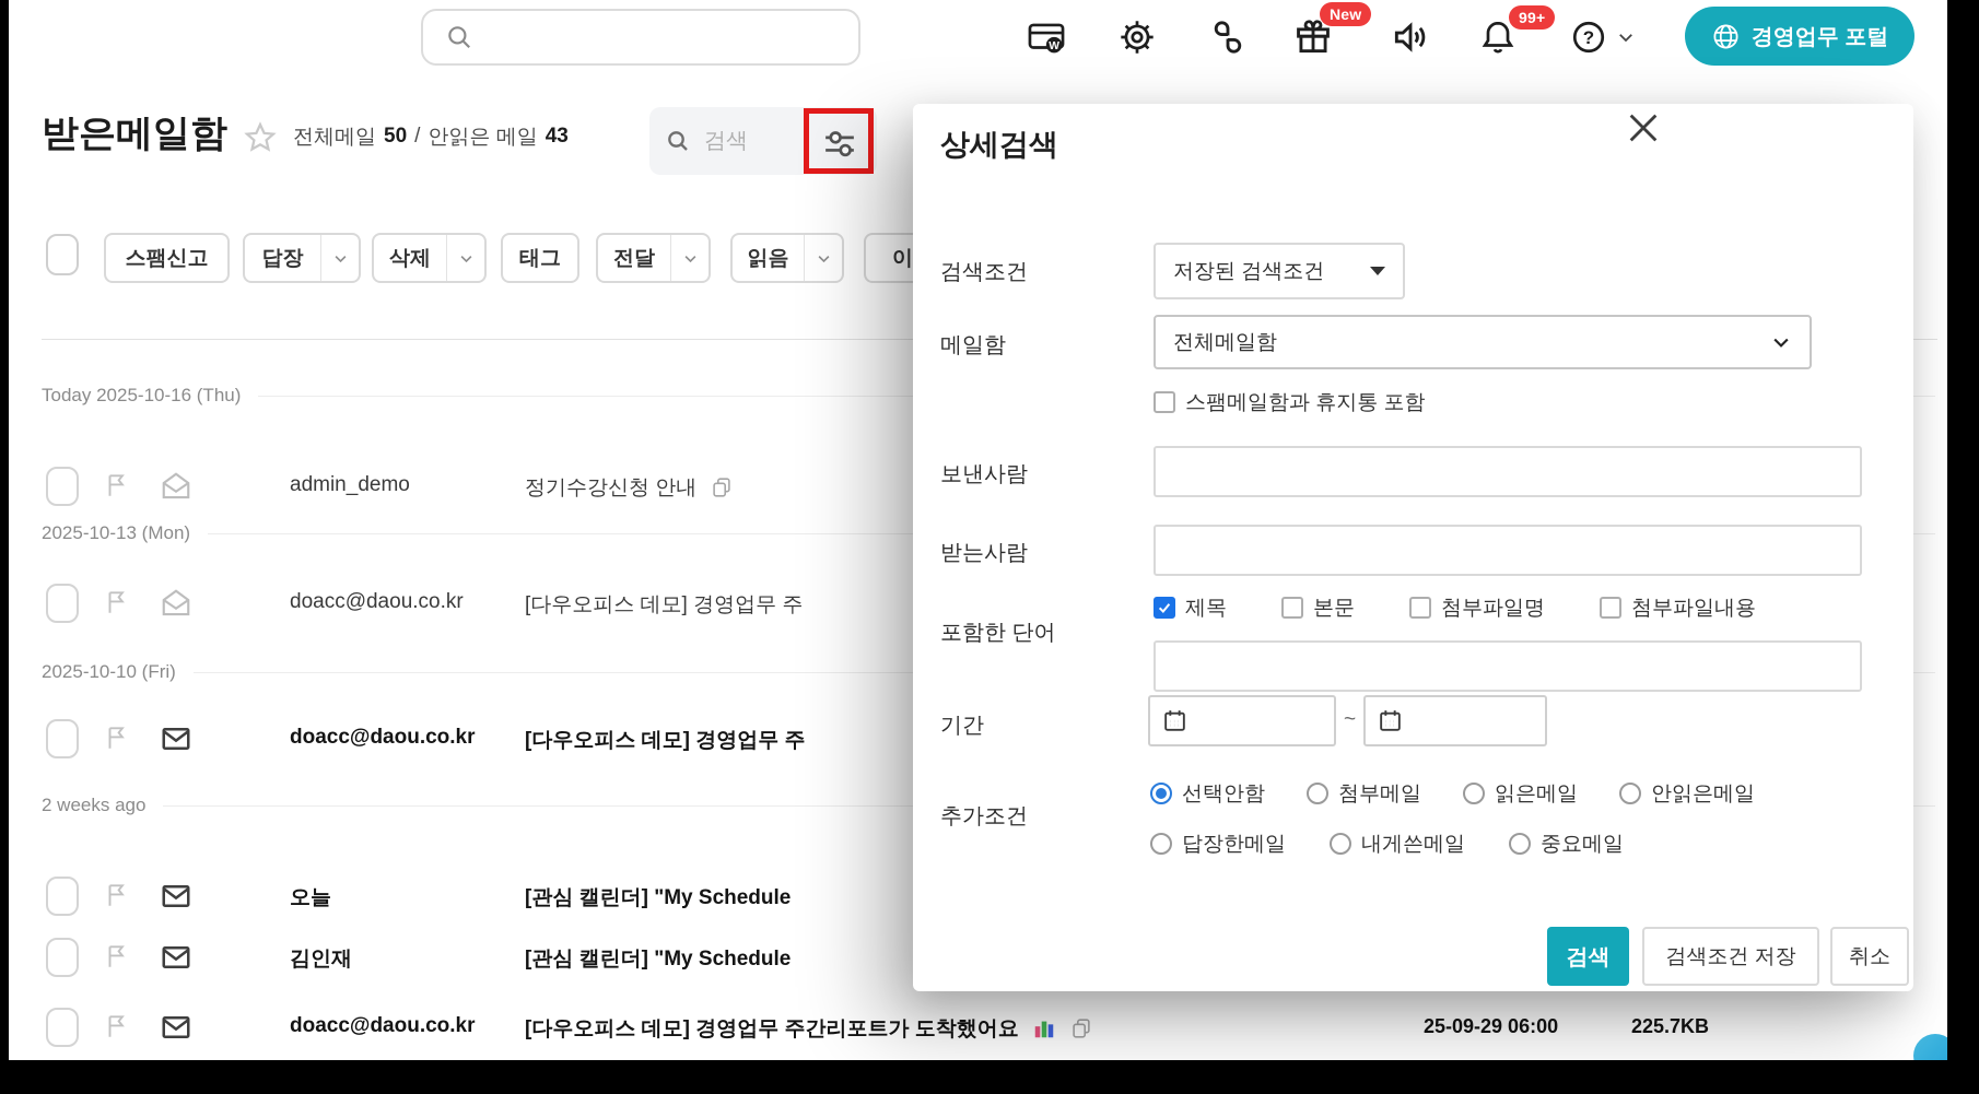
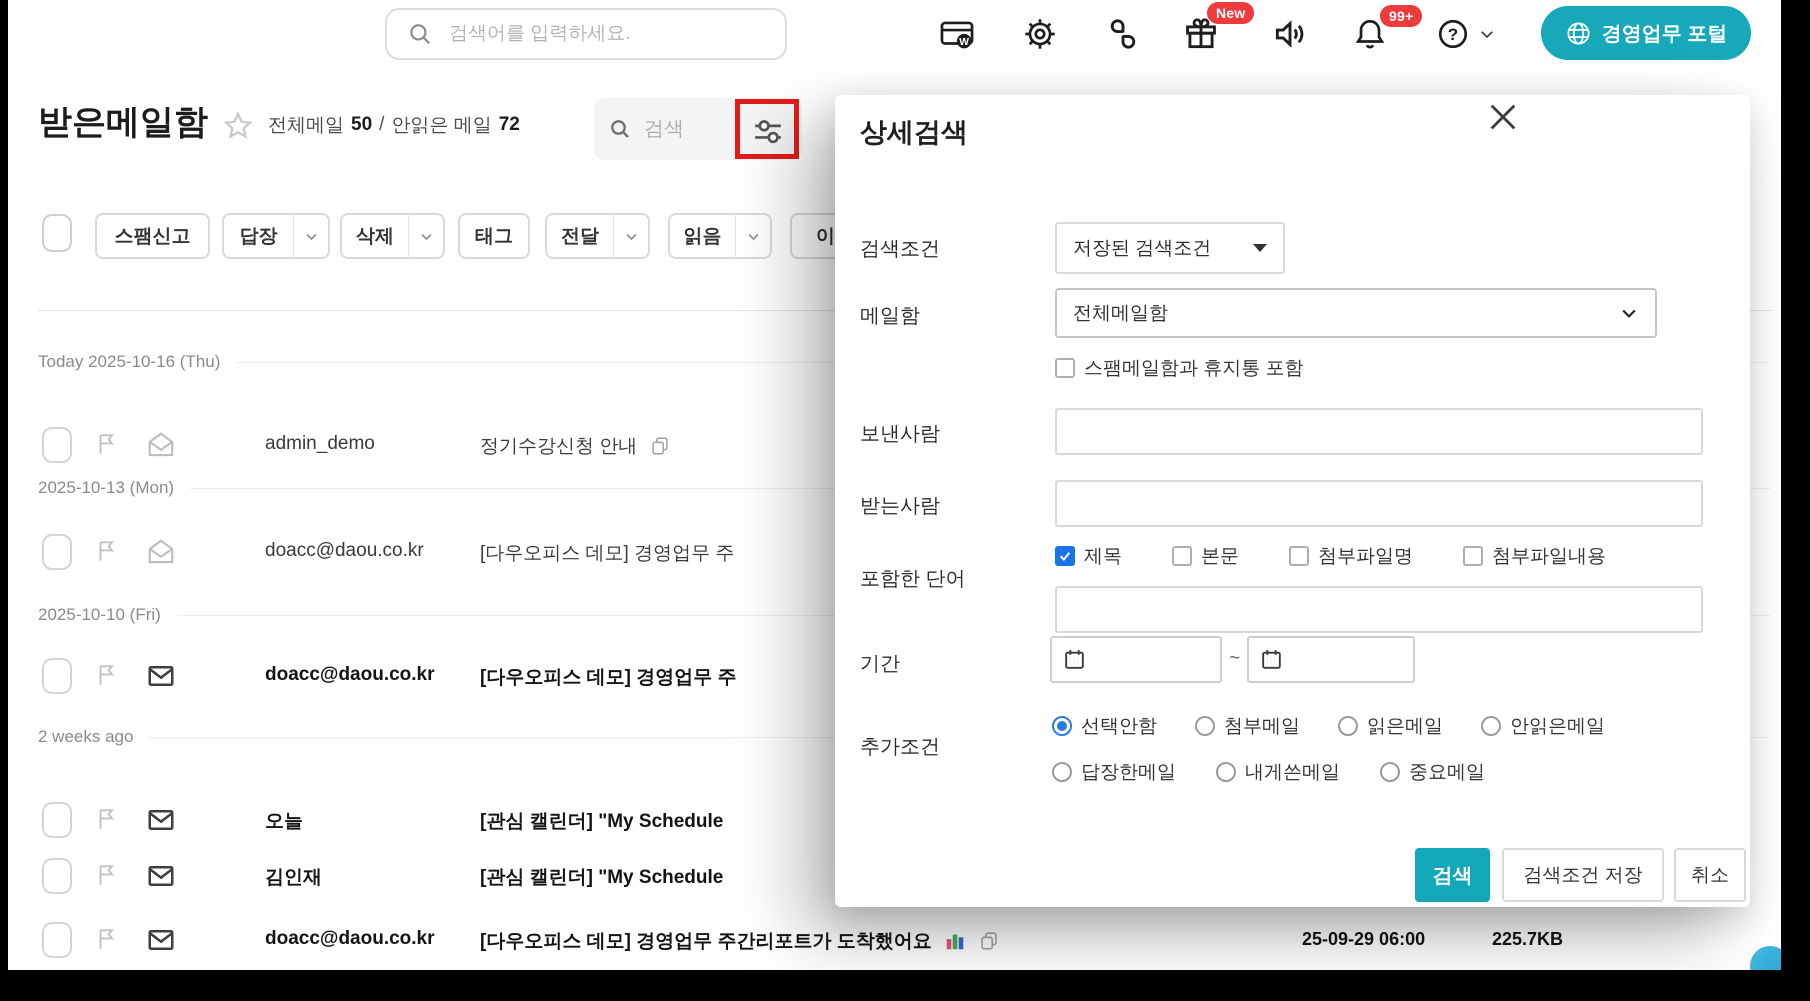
+ 검색어를 입력하세요.
  W
  New
  99+
  ?
  경영업무 포털
  받은메일함
  전체메일
  50
  /
  안읽은 메일
- 43
+ 72
  검색
  스팸신고
  답장
  삭제
  태그
  전달
  읽음
  Today 2025-10-16 (Thu)
  admin_demo
  정기수강신청 안내
  2025-10-13 (Mon)
  doacc@daou.co.kr
  [다우오피스 데모] 경영업무 주
  2025-10-10 (Fri)
  doacc@daou.co.kr
  [다우오피스 데모] 경영업무 주
  2 weeks ago
  오늘
  [관심 캘린더] "My Schedule
  김인재
  [관심 캘린더] "My Schedule
  doacc@daou.co.kr
  [다우오피스 데모] 경영업무 주간리포트가 도착했어요
  25-09-29 06:00
  225.7KB
  상세검색
  검색조건
  저장된 검색조건
  메일함
  전체메일함
  스팸메일함과 휴지통 포함
  보낸사람
  받는사람
  포함한 단어
  제목
  본문
  첨부파일명
  첨부파일내용
  기간
  ~
  추가조건
  선택안함
  첨부메일
  읽은메일
  안읽은메일
  답장한메일
  내게쓴메일
  중요메일
  검색
  검색조건 저장
  취소
